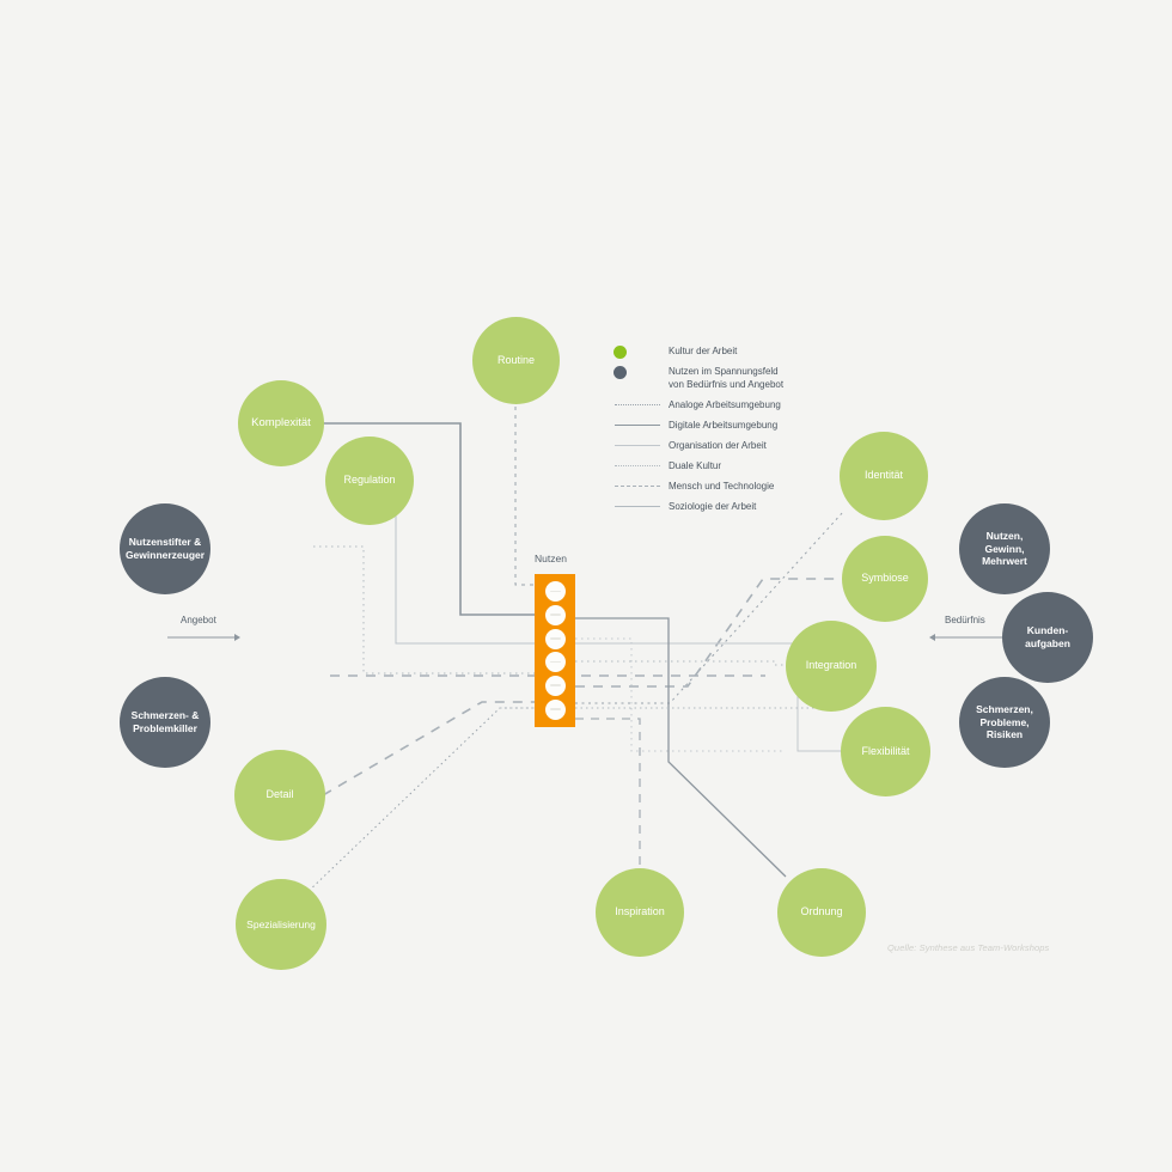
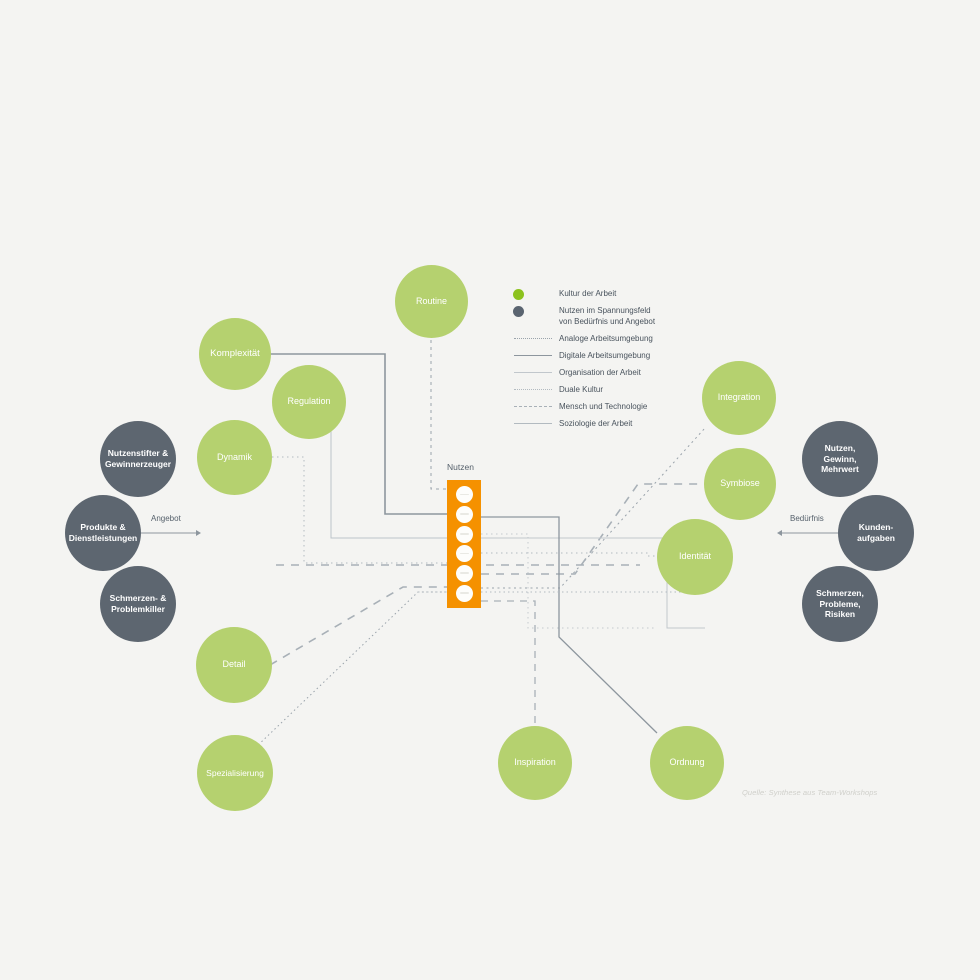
  Routine
  Komplexität
  Regulation
+ Dynamik
  Detail
  Spezialisierung
  Inspiration
  Ordnung
- Identität
+ Integration
  Symbiose
- Integration
+ Identität
- Flexibilität
  Nutzenstifter &
  Gewinnerzeuger
+ Produkte &
+ Dienstleistungen
  Schmerzen- &
  Problemkiller
  Nutzen, Gewinn,
  Mehrwert
  Kunden-
  aufgaben
  Schmerzen,
  Probleme,
  Risiken
  Nutzen
  Angebot
  Bedürfnis
  Kultur der Arbeit
  Nutzen im Spannungsfeld
  von Bedürfnis und Angebot
  Analoge Arbeitsumgebung
  Digitale Arbeitsumgebung
  Organisation der Arbeit
  Duale Kultur
  Mensch und Technologie
  Soziologie der Arbeit
  Quelle: Synthese aus Team-Workshops
